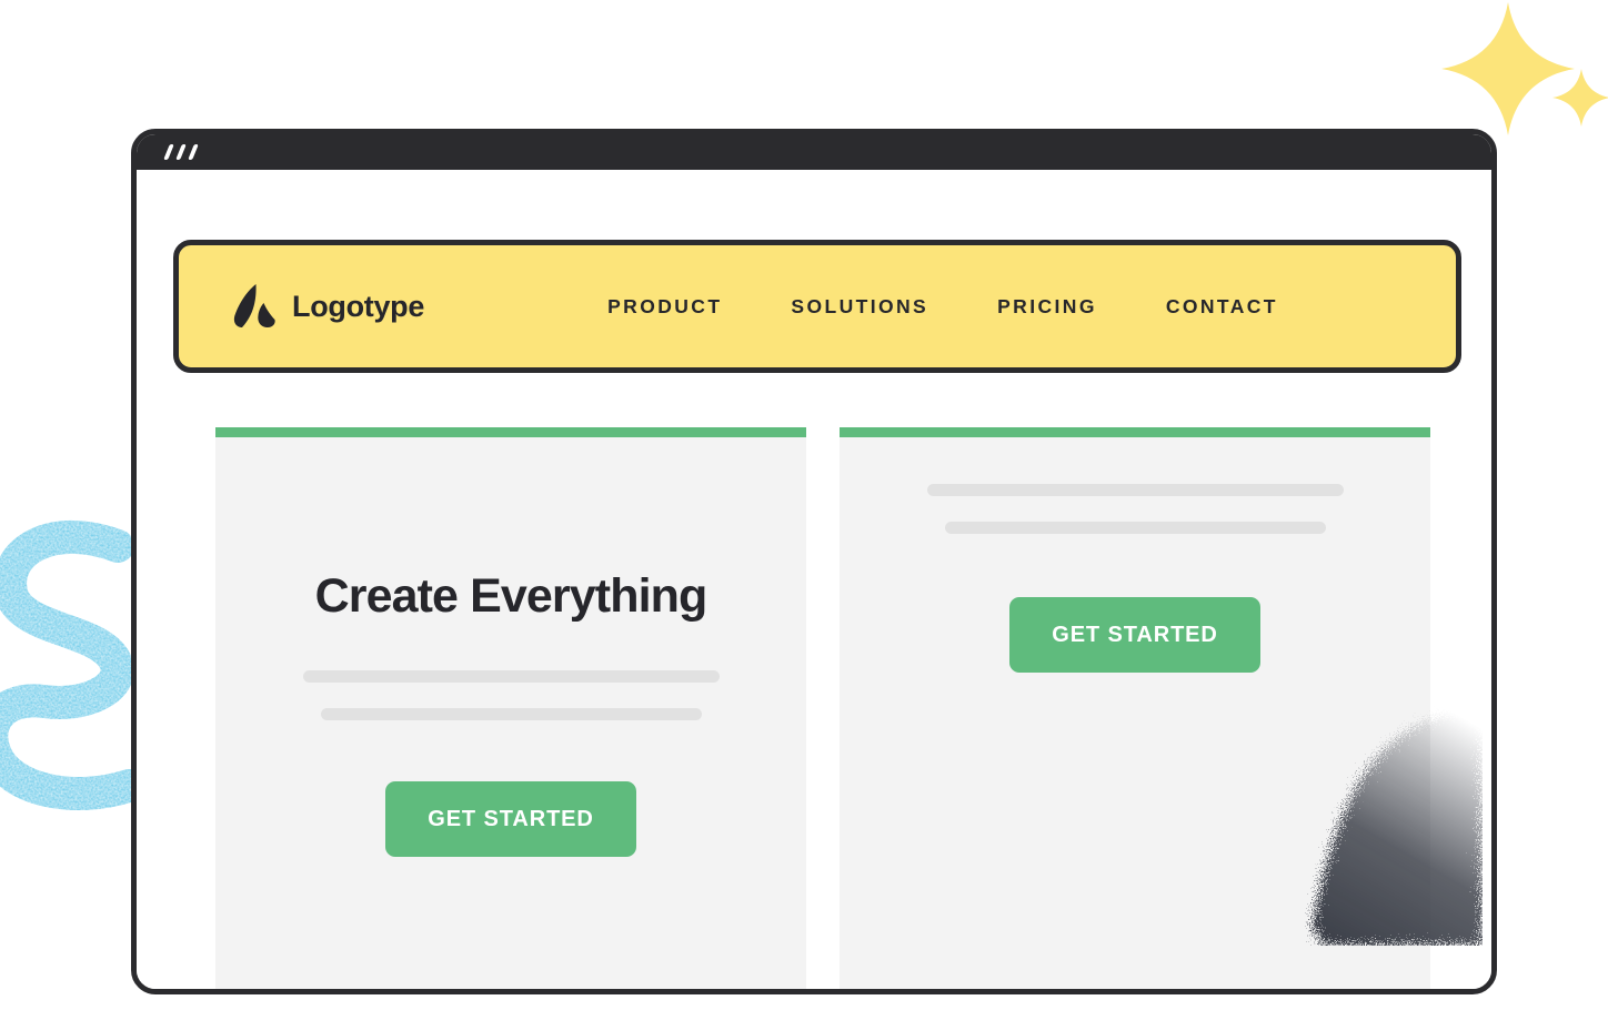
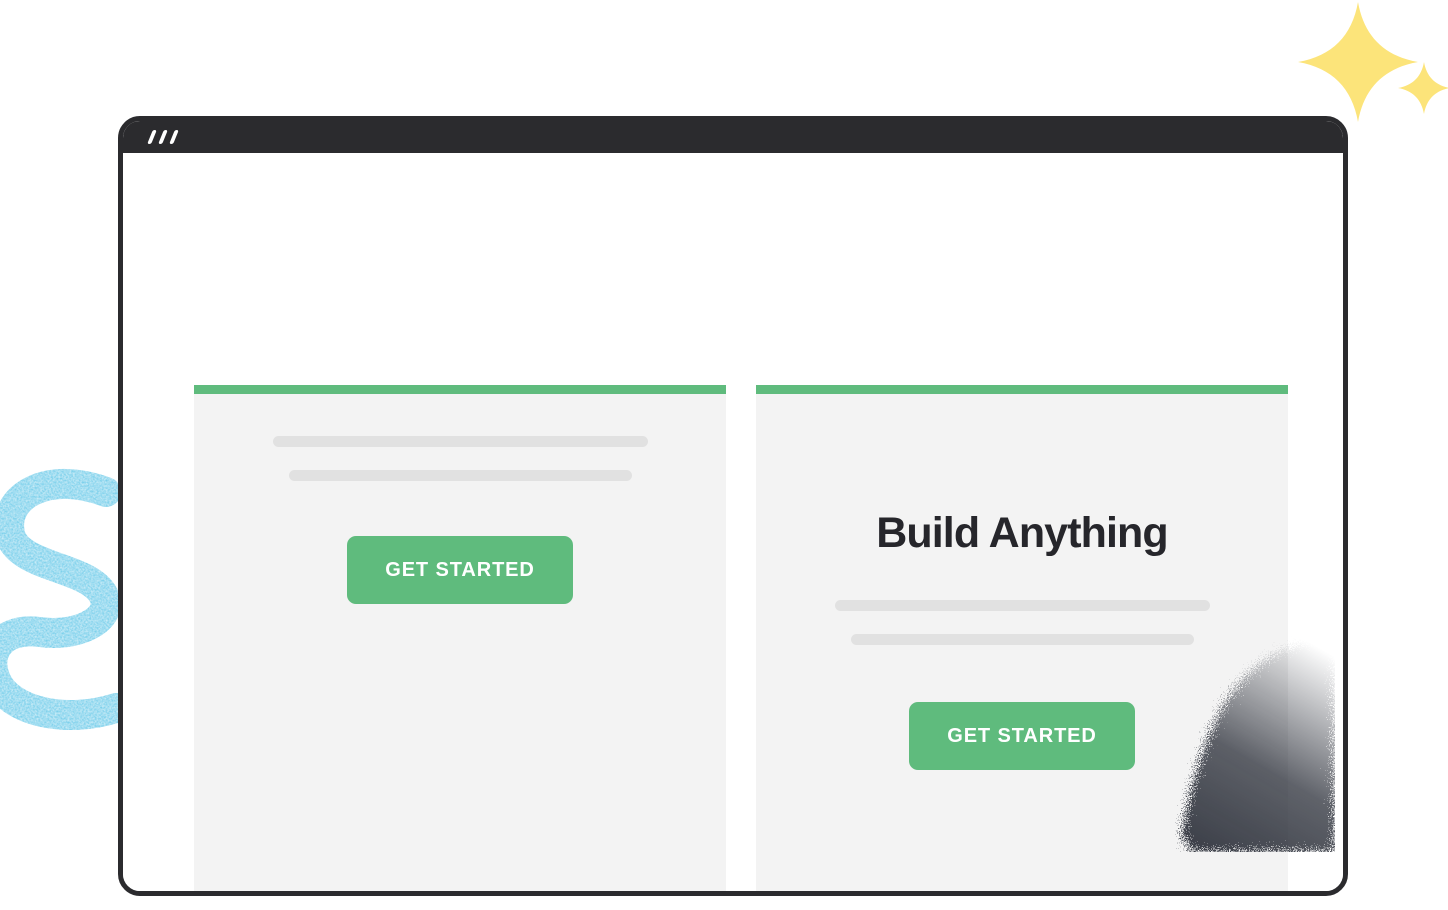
- Logotype
- PRODUCT
- SOLUTIONS
- PRICING
- CONTACT
- Create Everything
  GET STARTED
+ Build Anything
  GET STARTED
